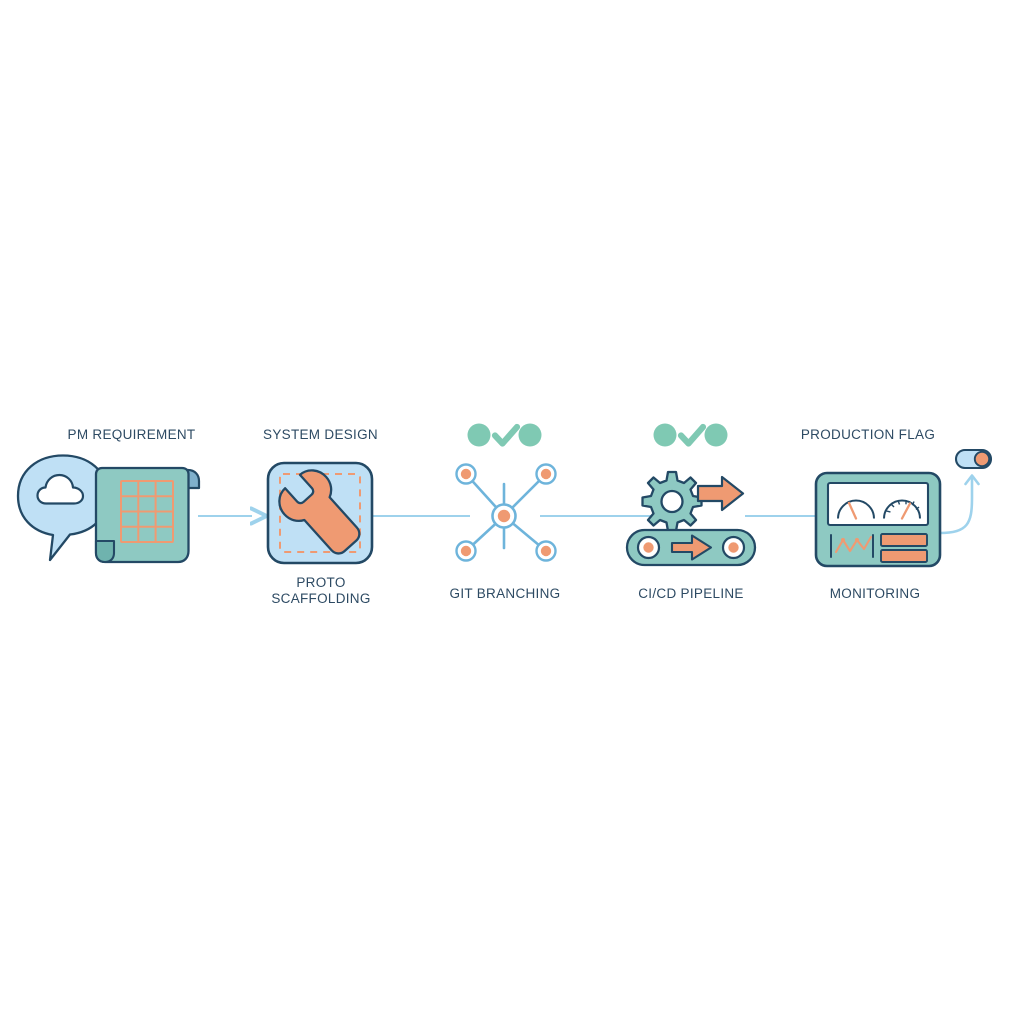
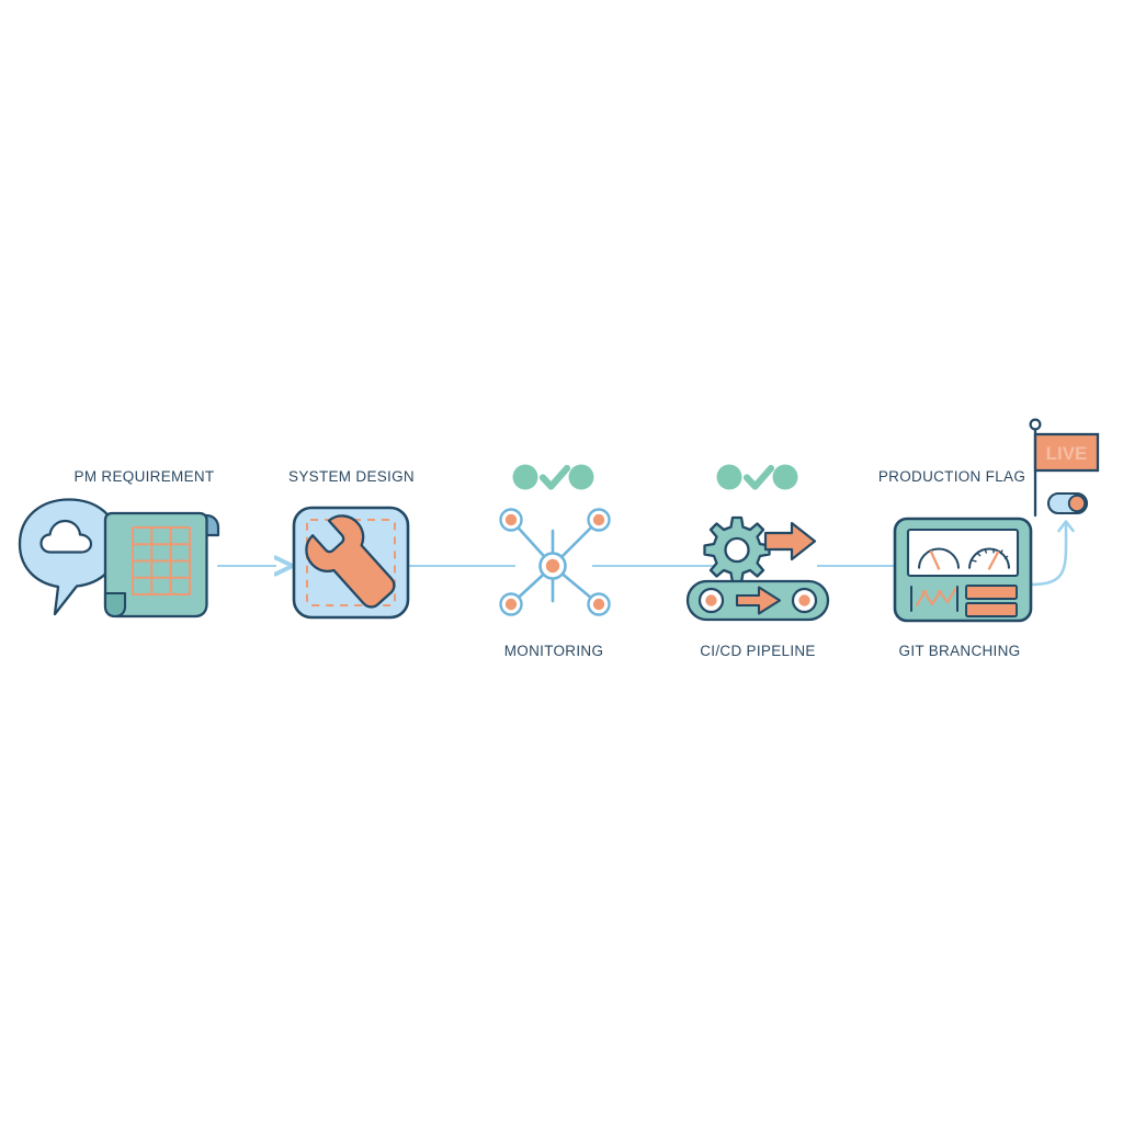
  PM REQUIREMENT
  SYSTEM DESIGN
  PRODUCTION FLAG
- PROTO
- SCAFFOLDING
- GIT BRANCHING
+ MONITORING
  CI/CD PIPELINE
- MONITORING
+ GIT BRANCHING
+ LIVE
